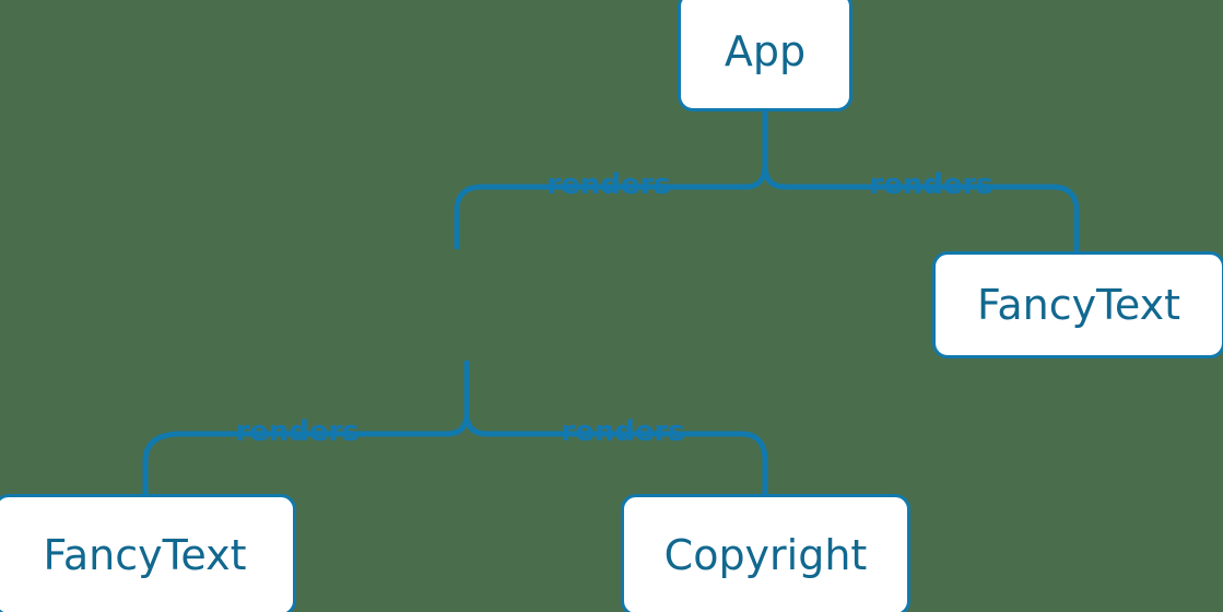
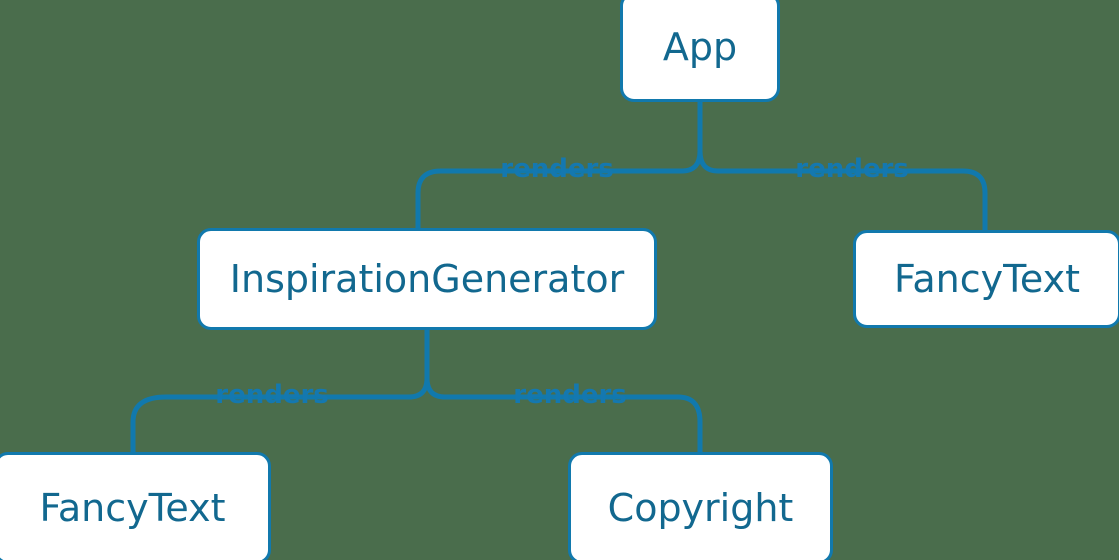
  App
+ InspirationGenerator
  FancyText
  FancyText
  Copyright
  renders
  renders
  renders
  renders
